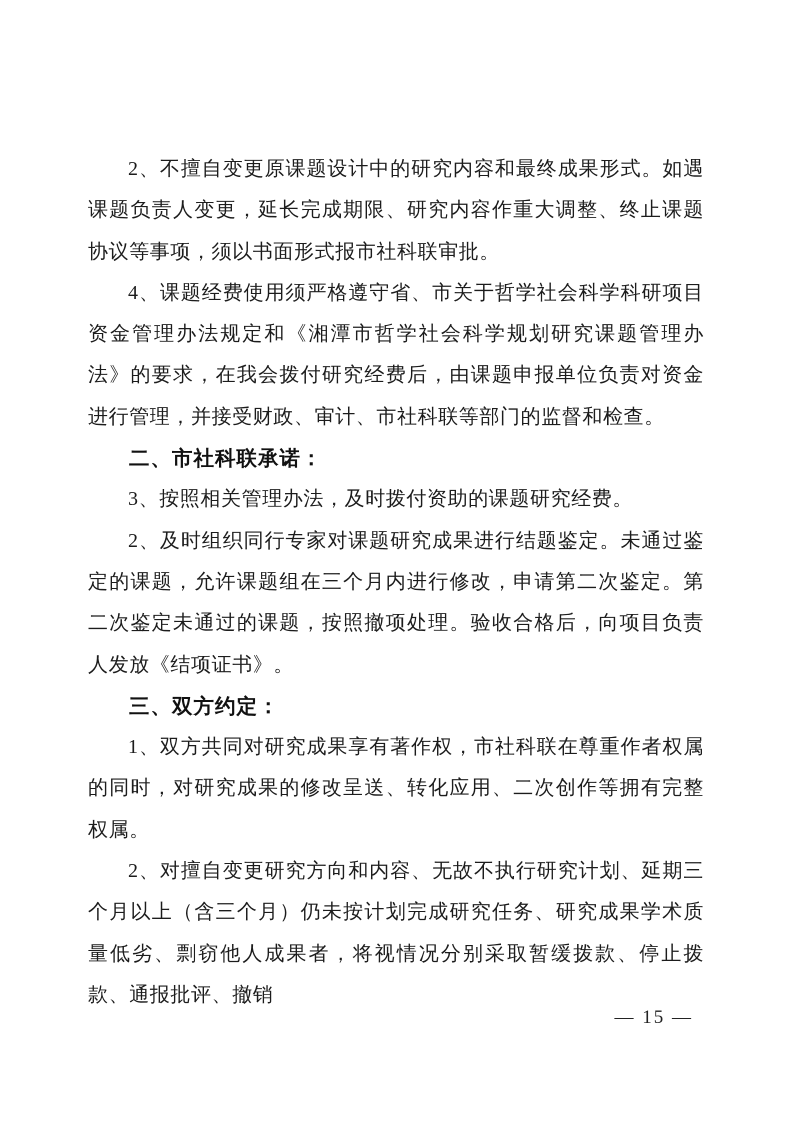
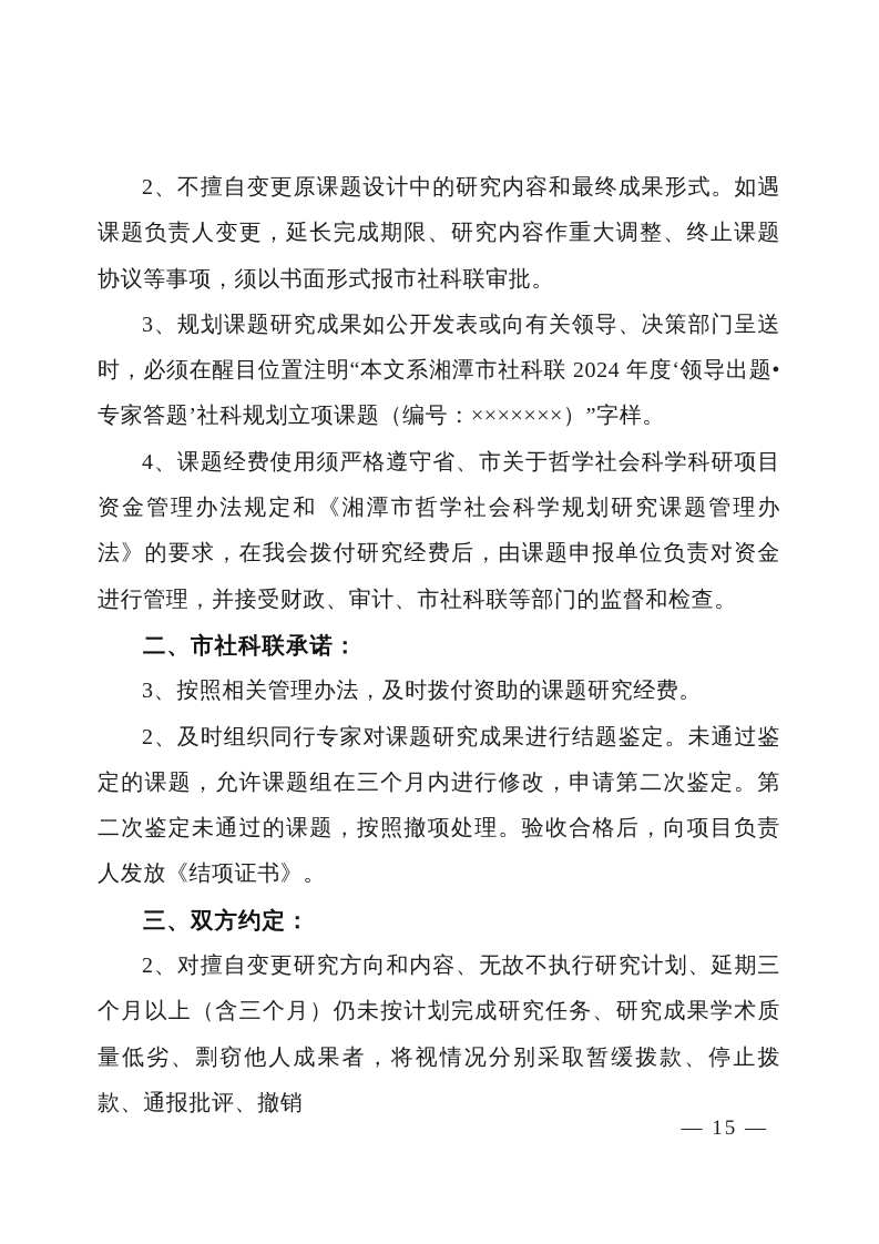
  2、不擅自变更原课题设计中的研究内容和最终成果形式。如遇课题负责人变更，延长完成期限、研究内容作重大调整、终止课题协议等事项，须以书面形式报市社科联审批。
+ 3、规划课题研究成果如公开发表或向有关领导、决策部门呈送时，必须在醒目位置注明“本文系湘潭市社科联 2024 年度‘领导出题•专家答题’社科规划立项课题（编号：×××××××）”字样。
  4、课题经费使用须严格遵守省、市关于哲学社会科学科研项目资金管理办法规定和《湘潭市哲学社会科学规划研究课题管理办法》的要求，在我会拨付研究经费后，由课题申报单位负责对资金进行管理，并接受财政、审计、市社科联等部门的监督和检查。
  二、市社科联承诺：
  3、按照相关管理办法，及时拨付资助的课题研究经费。
  2、及时组织同行专家对课题研究成果进行结题鉴定。未通过鉴定的课题，允许课题组在三个月内进行修改，申请第二次鉴定。第二次鉴定未通过的课题，按照撤项处理。验收合格后，向项目负责人发放《结项证书》。
  三、双方约定：
- 1、双方共同对研究成果享有著作权，市社科联在尊重作者权属的同时，对研究成果的修改呈送、转化应用、二次创作等拥有完整权属。
  2、对擅自变更研究方向和内容、无故不执行研究计划、延期三个月以上（含三个月）仍未按计划完成研究任务、研究成果学术质量低劣、剽窃他人成果者，将视情况分别采取暂缓拨款、停止拨款、通报批评、撤销
  — 15 —
